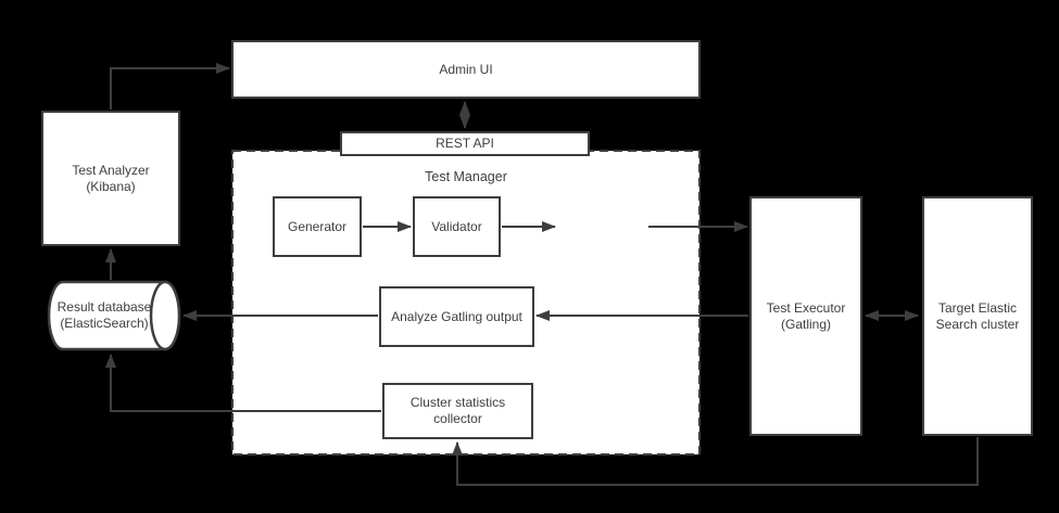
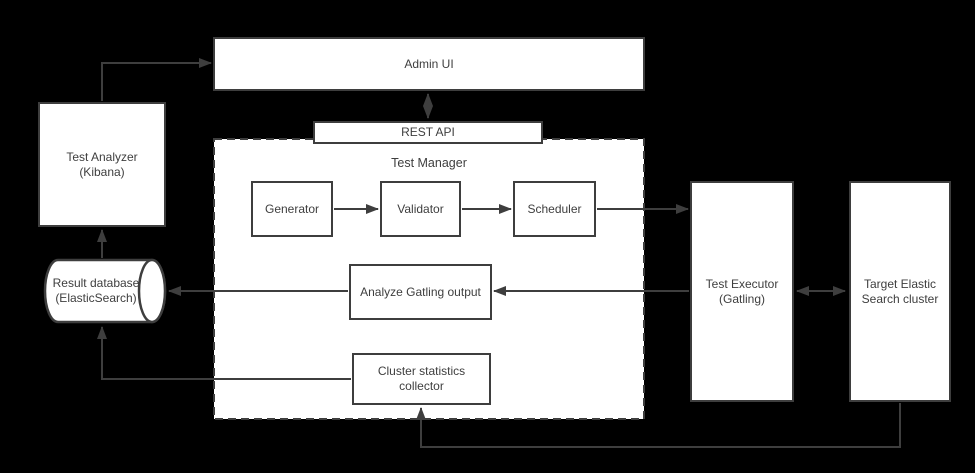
  Admin UI
  REST API
  Test Manager
  Generator
  Validator
+ Scheduler
  Analyze Gatling output
  Cluster statistics
  collector
  Test Executor
  (Gatling)
  Target Elastic
  Search cluster
  Test Analyzer
  (Kibana)
  Result database
  (ElasticSearch)
